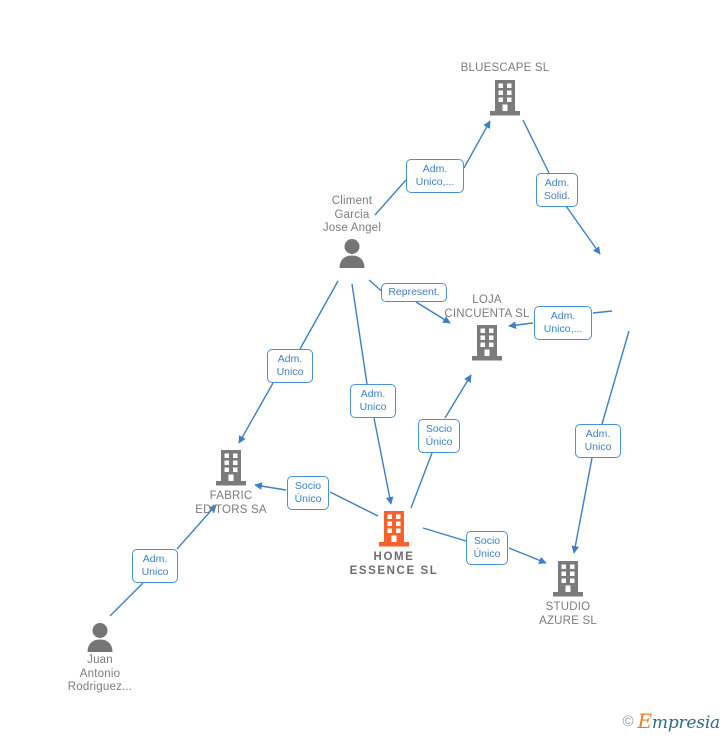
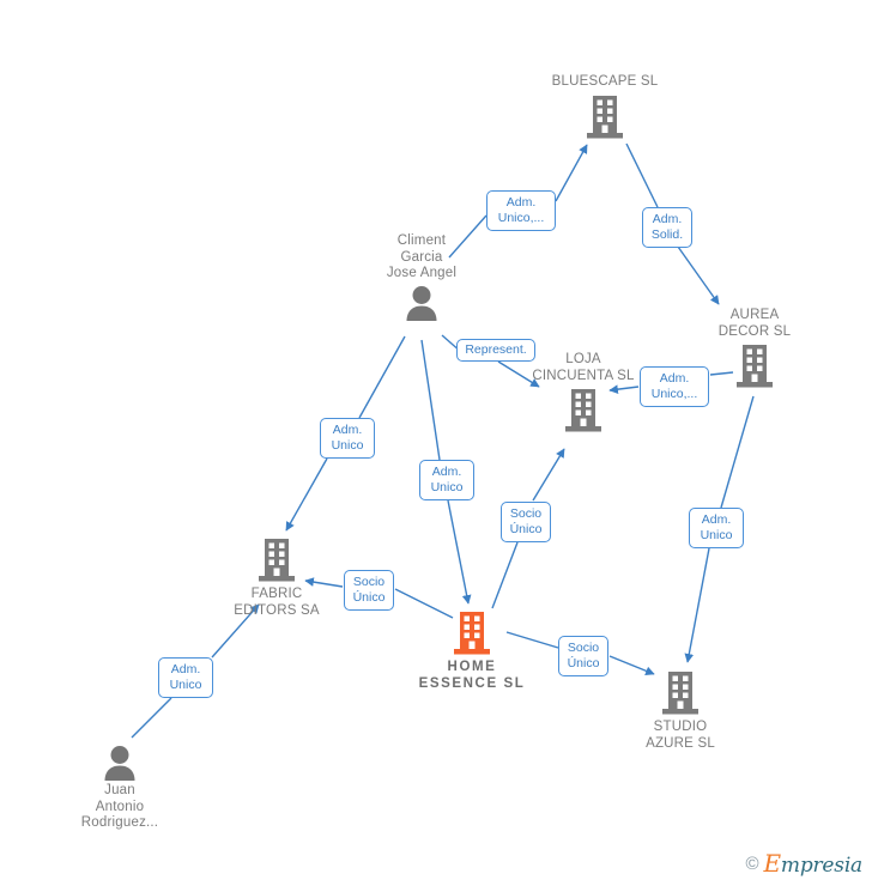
  Adm.
  Unico,...
  Adm.
  Solid.
  Adm.
  Unico
  Adm.
  Unico
  Represent.
  Adm.
  Unico,...
  Socio
  Único
  Adm.
  Unico
  Socio
  Único
  Socio
  Único
  Adm.
  Unico
  BLUESCAPE SL
  Climent
  Garcia
  Jose Angel
+ AUREA
+ DECOR SL
  LOJA
  CINCUENTA SL
  FABRIC
  EDITORS SA
  HOME
  ESSENCE SL
  STUDIO
  AZURE SL
  Juan
  Antonio
  Rodriguez...
  ©
  Empresia
